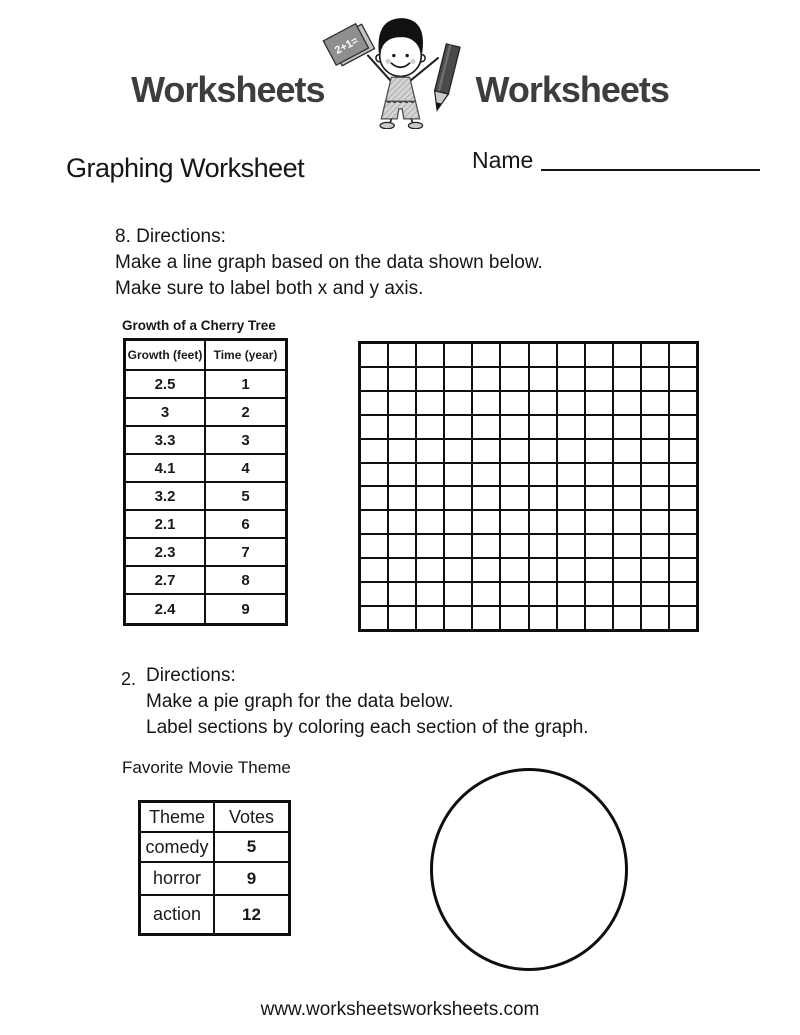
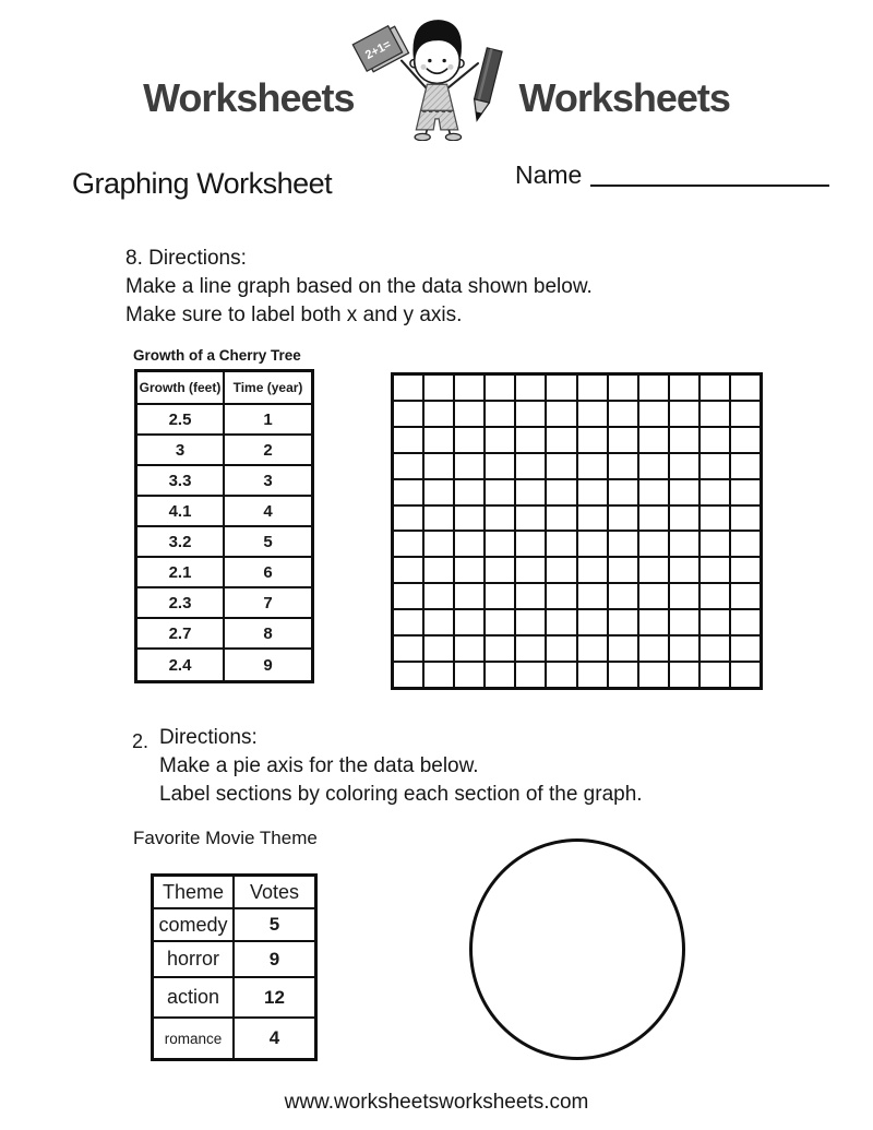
  Worksheets
  Worksheets
  Graphing Worksheet
  Name
  8. Directions:
  Make a line graph based on the data shown below.
  Make sure to label both x and y axis.
  Growth of a Cherry Tree
  Growth (feet)	Time (year)
  2.5	1
  3	2
  3.3	3
  4.1	4
  3.2	5
  2.1	6
  2.3	7
  2.7	8
  2.4	9
  2.
  Directions:
- Make a pie graph for the data below.
+ Make a pie axis for the data below.
  Label sections by coloring each section of the graph.
  Favorite Movie Theme
  Theme	Votes
  comedy	5
  horror	9
  action	12
+ romance	4
  www.worksheetsworksheets.com
